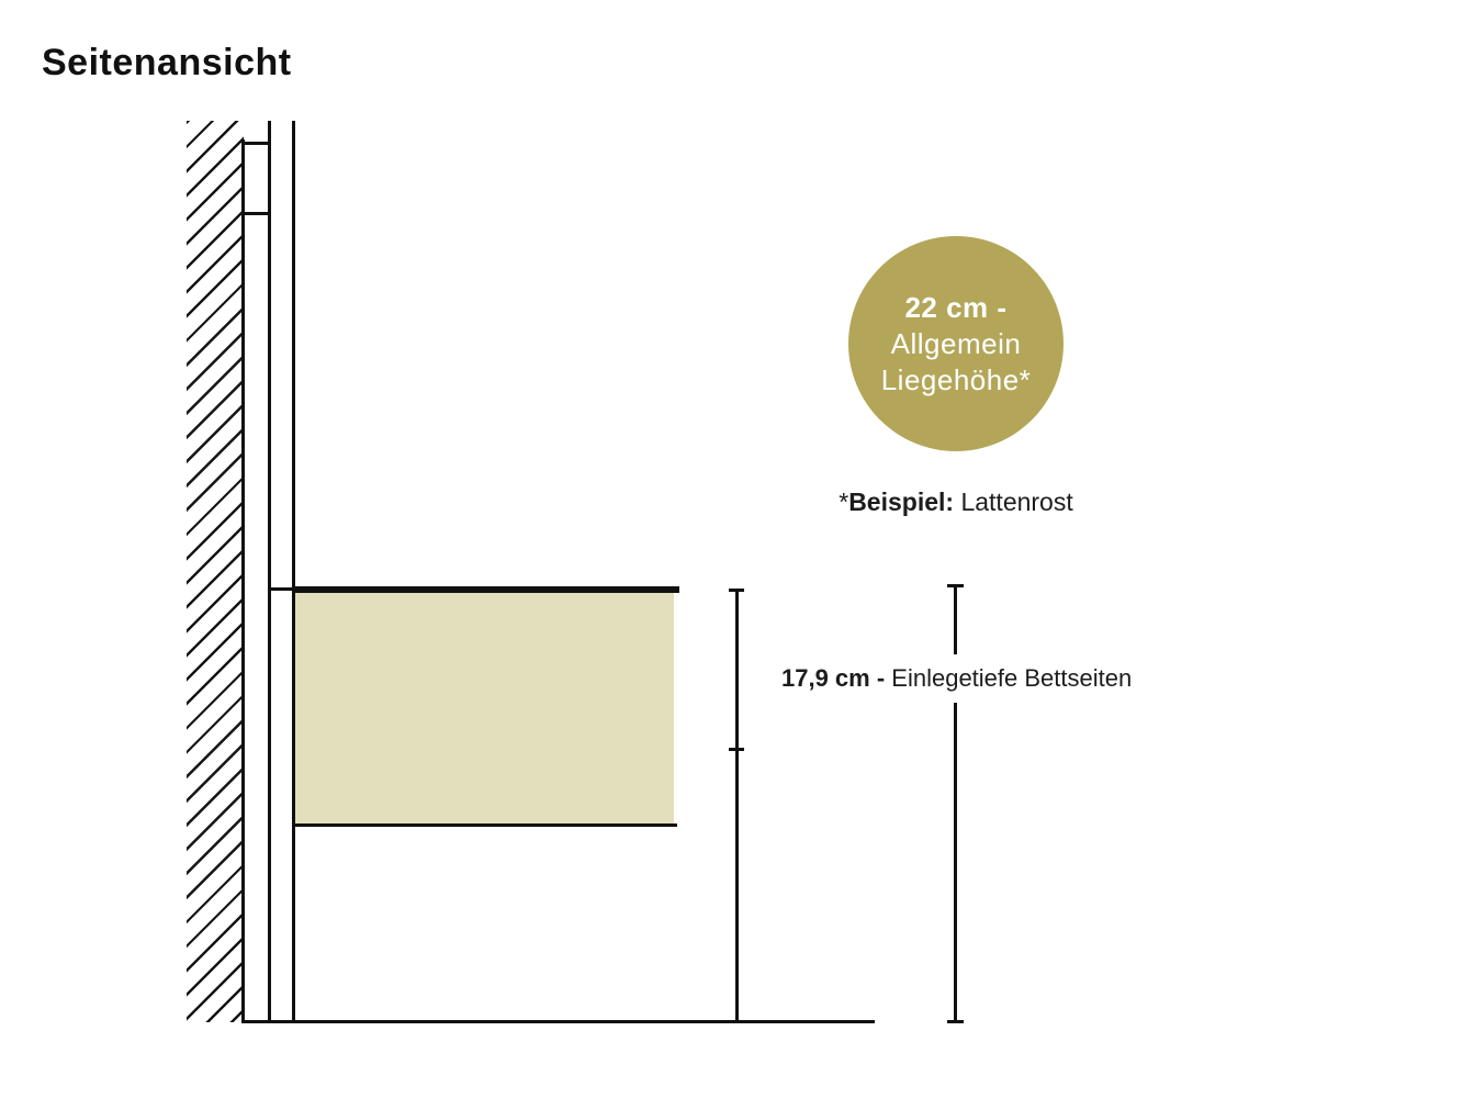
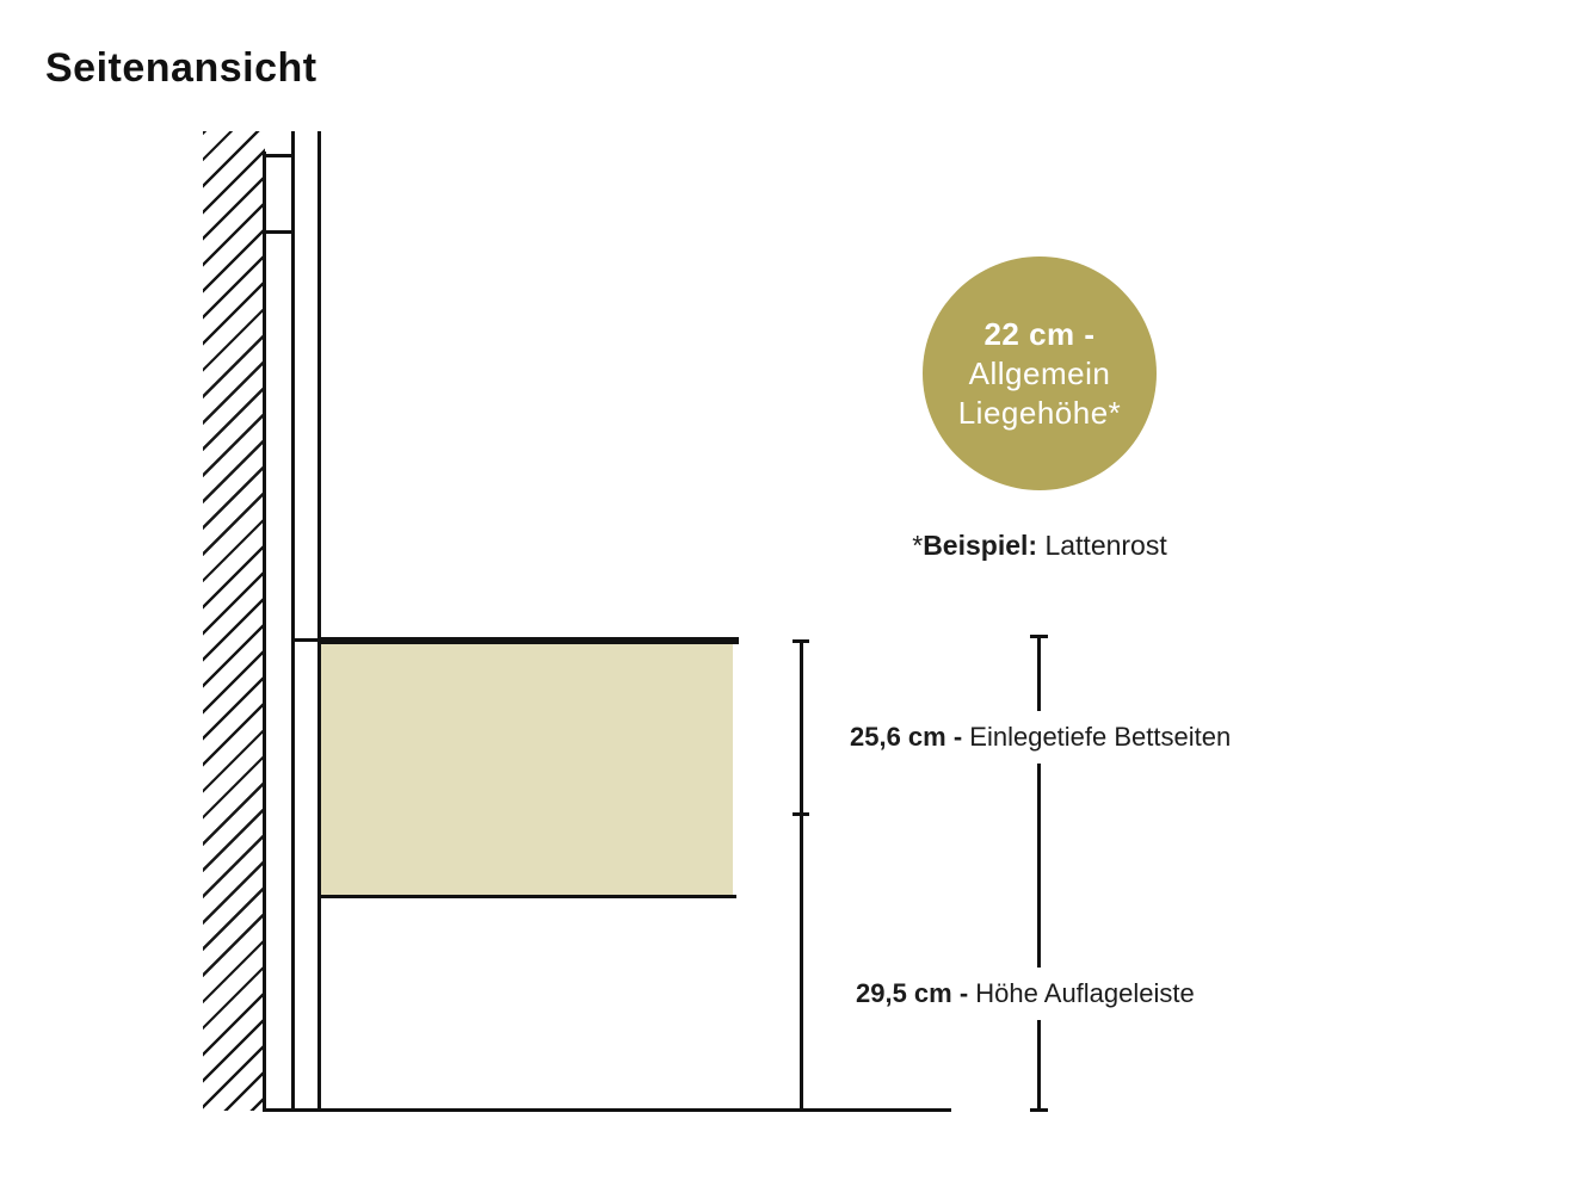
  Seitenansicht
  22 cm -
  Allgemein
  Liegehöhe*
  *Beispiel: Lattenrost
- 17,9 cm - Einlegetiefe Bettseiten
+ 25,6 cm - Einlegetiefe Bettseiten
+ 29,5 cm - Höhe Auflageleiste
